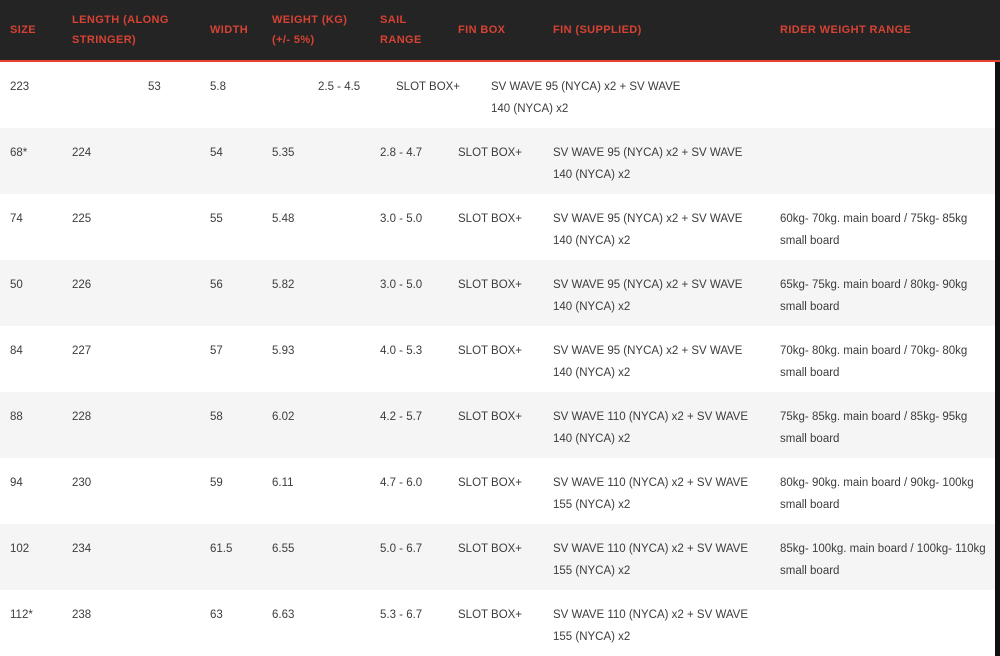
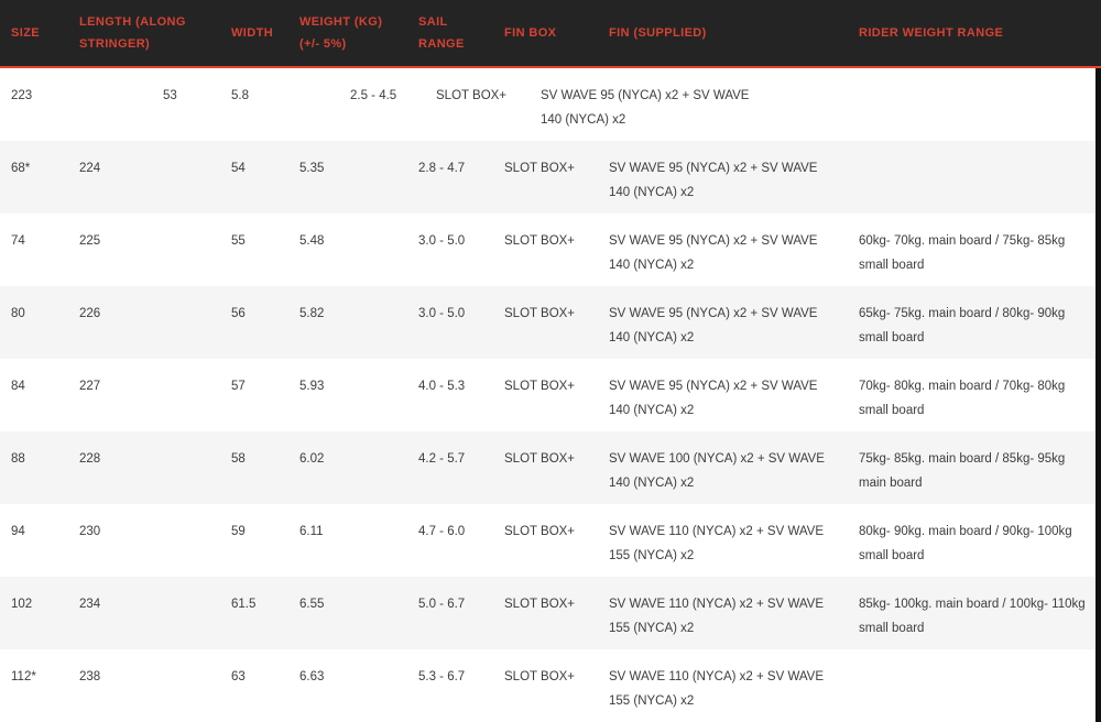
  SIZE
  LENGTH (ALONG STRINGER)
  WIDTH
  WEIGHT (KG) (+/- 5%)
  SAIL RANGE
  FIN BOX
  FIN (SUPPLIED)
  RIDER WEIGHT RANGE
  223
  53
  5.8
  2.5 - 4.5
  SLOT BOX+
  SV WAVE 95 (NYCA) x2 + SV WAVE 140 (NYCA) x2
  68*
  224
  54
  5.35
  2.8 - 4.7
  SLOT BOX+
  SV WAVE 95 (NYCA) x2 + SV WAVE 140 (NYCA) x2
  74
  225
  55
  5.48
  3.0 - 5.0
  SLOT BOX+
  SV WAVE 95 (NYCA) x2 + SV WAVE 140 (NYCA) x2
  60kg- 70kg. main board / 75kg- 85kg small board
- 50
+ 80
  226
  56
  5.82
  3.0 - 5.0
  SLOT BOX+
  SV WAVE 95 (NYCA) x2 + SV WAVE 140 (NYCA) x2
  65kg- 75kg. main board / 80kg- 90kg small board
  84
  227
  57
  5.93
  4.0 - 5.3
  SLOT BOX+
  SV WAVE 95 (NYCA) x2 + SV WAVE 140 (NYCA) x2
  70kg- 80kg. main board / 70kg- 80kg small board
  88
  228
  58
  6.02
  4.2 - 5.7
  SLOT BOX+
- SV WAVE 110 (NYCA) x2 + SV WAVE 140 (NYCA) x2
+ SV WAVE 100 (NYCA) x2 + SV WAVE 140 (NYCA) x2
- 75kg- 85kg. main board / 85kg- 95kg small board
+ 75kg- 85kg. main board / 85kg- 95kg main board
  94
  230
  59
  6.11
  4.7 - 6.0
  SLOT BOX+
  SV WAVE 110 (NYCA) x2 + SV WAVE 155 (NYCA) x2
  80kg- 90kg. main board / 90kg- 100kg small board
  102
  234
  61.5
  6.55
  5.0 - 6.7
  SLOT BOX+
  SV WAVE 110 (NYCA) x2 + SV WAVE 155 (NYCA) x2
  85kg- 100kg. main board / 100kg- 110kg small board
  112*
  238
  63
  6.63
  5.3 - 6.7
  SLOT BOX+
  SV WAVE 110 (NYCA) x2 + SV WAVE 155 (NYCA) x2
